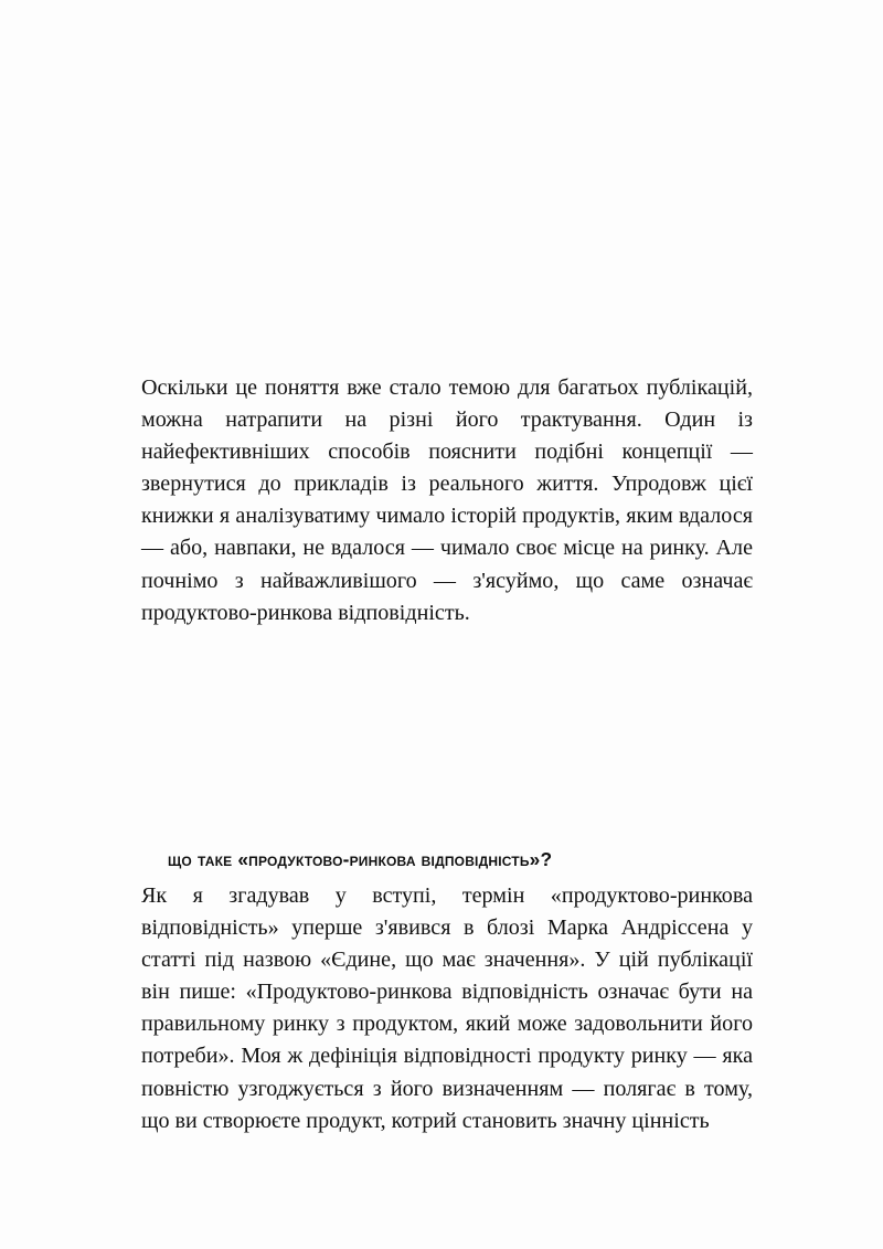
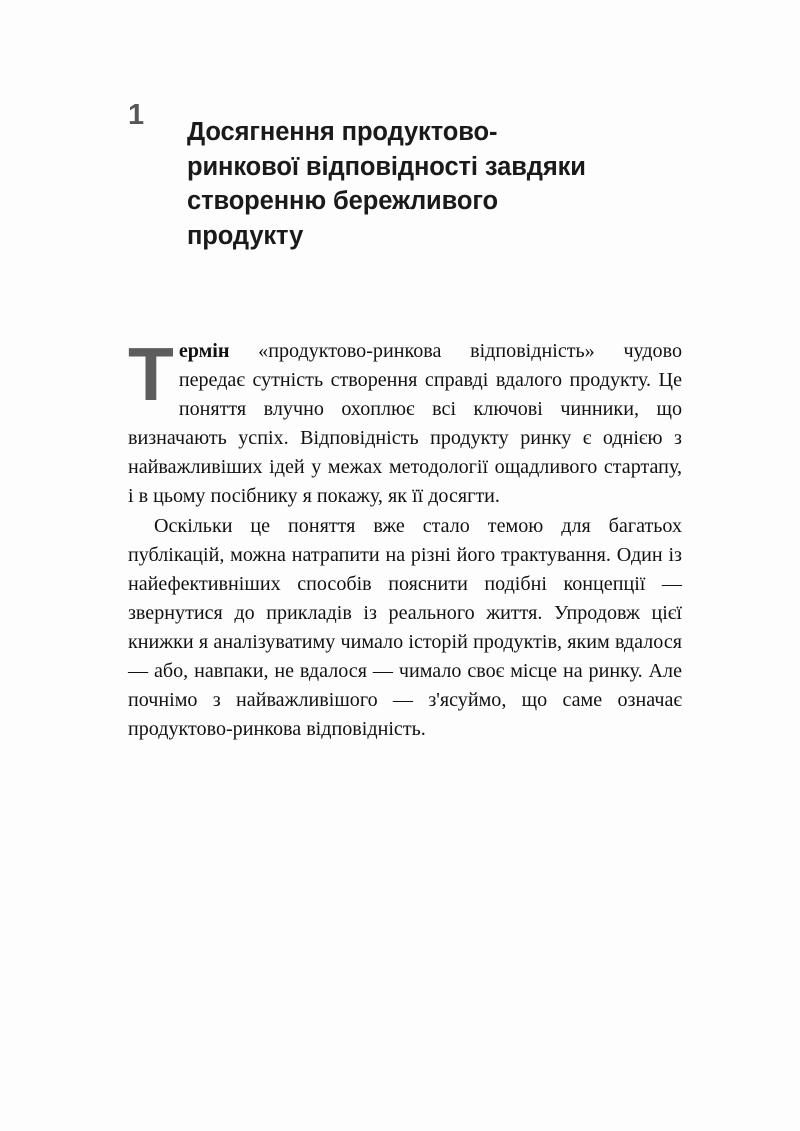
+ 1
+ Досягнення продуктово-ринкової відповідності завдяки створенню бережливого продукту
+ Т
+ ермін «продуктово-ринкова відповідність» чудово передає сутність створення справді вдалого продукту. Це поняття влучно охоплює всі ключові чинники, що визначають успіх. Відповідність продукту ринку є однією з найважливіших ідей у межах методології ощадливого стартапу, і в цьому посібнику я покажу, як її досягти.
  Оскільки це поняття вже стало темою для багатьох публікацій, можна натрапити на різні його трактування. Один із найефективніших способів пояснити подібні концепції — звернутися до прикладів із реального життя. Упродовж цієї книжки я аналізуватиму чимало історій продуктів, яким вдалося — або, навпаки, не вдалося — чимало своє місце на ринку. Але почнімо з найважливішого — з'ясуймо, що саме означає продуктово-ринкова відповідність.
- що таке «продуктово-ринкова відповідність»?
- Як я згадував у вступі, термін «продуктово-ринкова відповідність» уперше з'явився в блозі Марка Андріссена у статті під назвою «Єдине, що має значення». У цій публікації він пише: «Продуктово-ринкова відповідність означає бути на правильному ринку з продуктом, який може задовольнити його потреби». Моя ж дефініція відповідності продукту ринку — яка повністю узгоджується з його визначенням — полягає в тому, що ви створюєте продукт, котрий становить значну цінність
